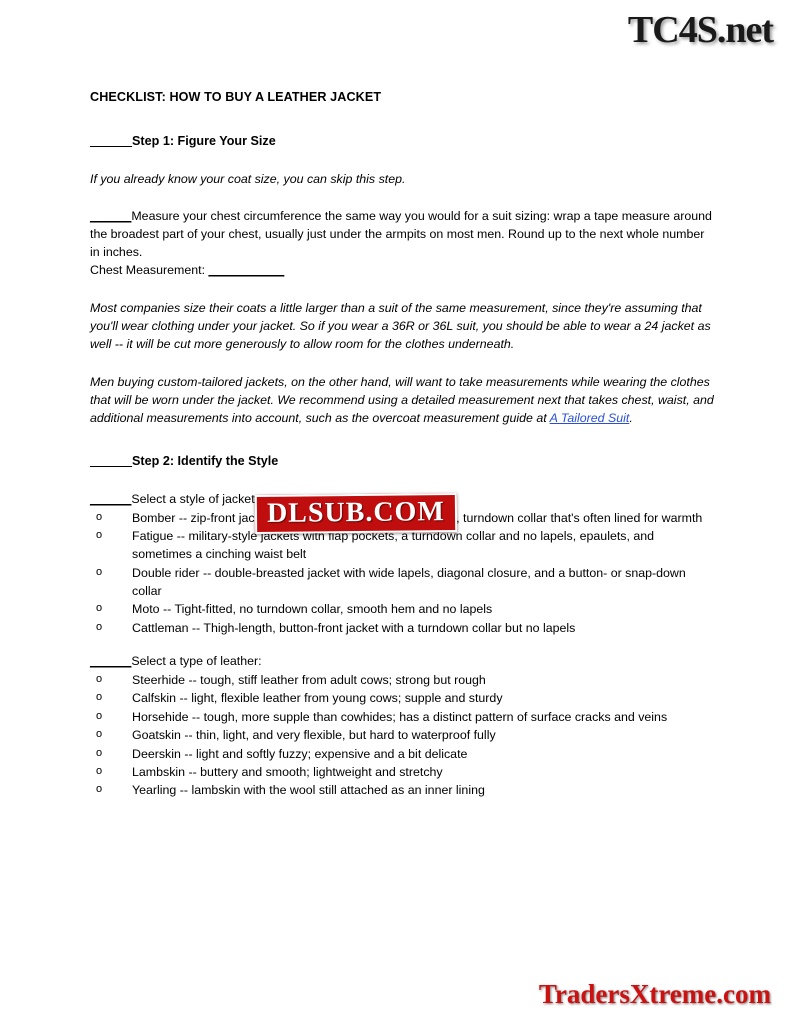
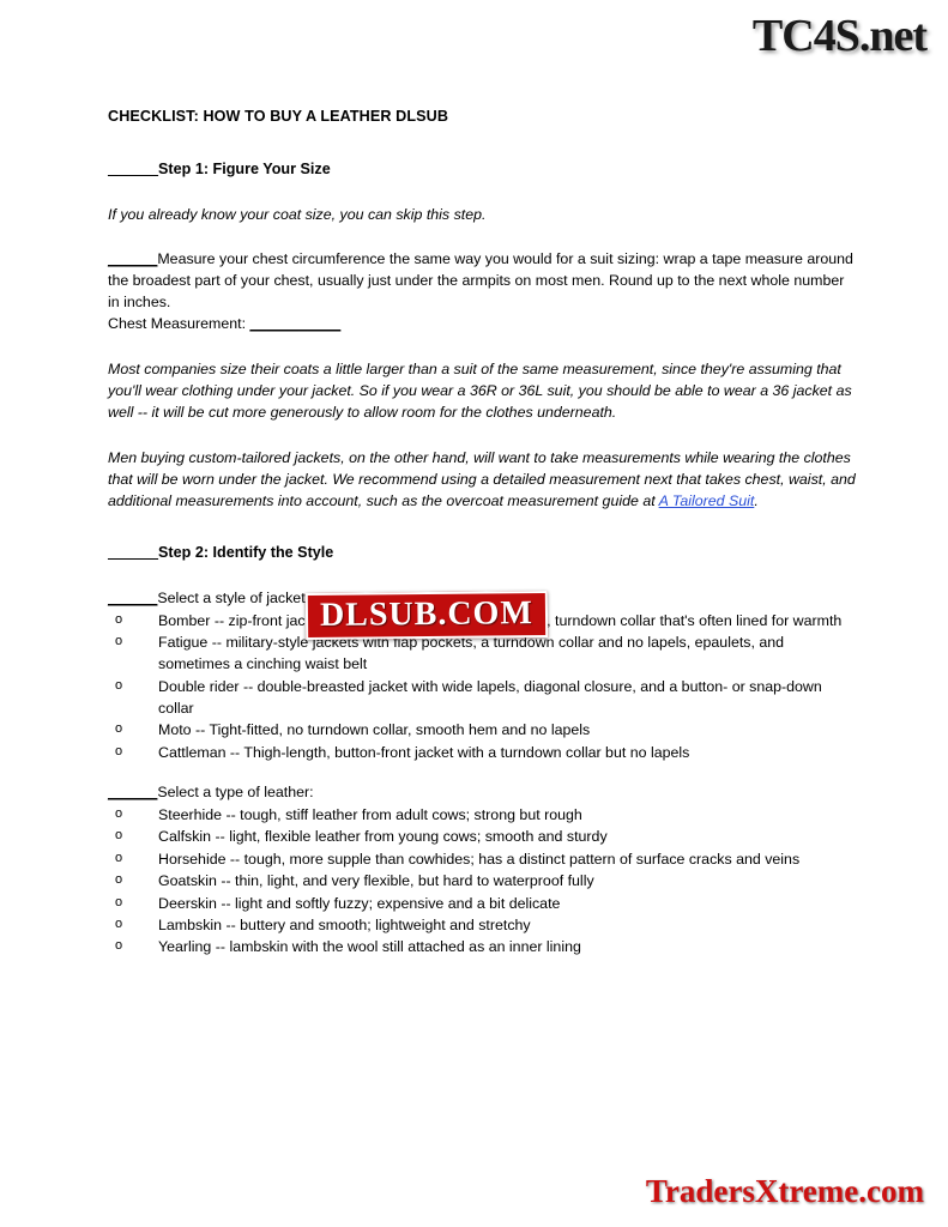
  TC4S.net
- CHECKLIST: HOW TO BUY A LEATHER JACKET
+ CHECKLIST: HOW TO BUY A LEATHER DLSUB
  ______Step 1: Figure Your Size
  If you already know your coat size, you can skip this step.
  ______Measure your chest circumference the same way you would for a suit sizing: wrap a tape measure around the broadest part of your chest, usually just under the armpits on most men. Round up to the next whole number in inches.
  Chest Measurement: ___________
- Most companies size their coats a little larger than a suit of the same measurement, since they're assuming that you'll wear clothing under your jacket. So if you wear a 36R or 36L suit, you should be able to wear a 24 jacket as well -- it will be cut more generously to allow room for the clothes underneath.
+ Most companies size their coats a little larger than a suit of the same measurement, since they're assuming that you'll wear clothing under your jacket. So if you wear a 36R or 36L suit, you should be able to wear a 36 jacket as well -- it will be cut more generously to allow room for the clothes underneath.
  Men buying custom-tailored jackets, on the other hand, will want to take measurements while wearing the clothes that will be worn under the jacket. We recommend using a detailed measurement next that takes chest, waist, and additional measurements into account, such as the overcoat measurement guide at A Tailored Suit.
  ______Step 2: Identify the Style
  ______Select a style of jacket
  o
  o
  Fatigue -- military-style jackets with flap pockets, a turndown collar and no lapels, epaulets, and sometimes a cinching waist belt
  o
  Double rider -- double-breasted jacket with wide lapels, diagonal closure, and a button- or snap-down collar
  o
  Moto -- Tight-fitted, no turndown collar, smooth hem and no lapels
  o
  Cattleman -- Thigh-length, button-front jacket with a turndown collar but no lapels
  ______Select a type of leather:
  o
  Steerhide -- tough, stiff leather from adult cows; strong but rough
  o
- Calfskin -- light, flexible leather from young cows; supple and sturdy
+ Calfskin -- light, flexible leather from young cows; smooth and sturdy
  o
  Horsehide -- tough, more supple than cowhides; has a distinct pattern of surface cracks and veins
  o
  Goatskin -- thin, light, and very flexible, but hard to waterproof fully
  o
  Deerskin -- light and softly fuzzy; expensive and a bit delicate
  o
  Lambskin -- buttery and smooth; lightweight and stretchy
  o
  Yearling -- lambskin with the wool still attached as an inner lining
  DLSUB.COM
  TradersXtreme.com
